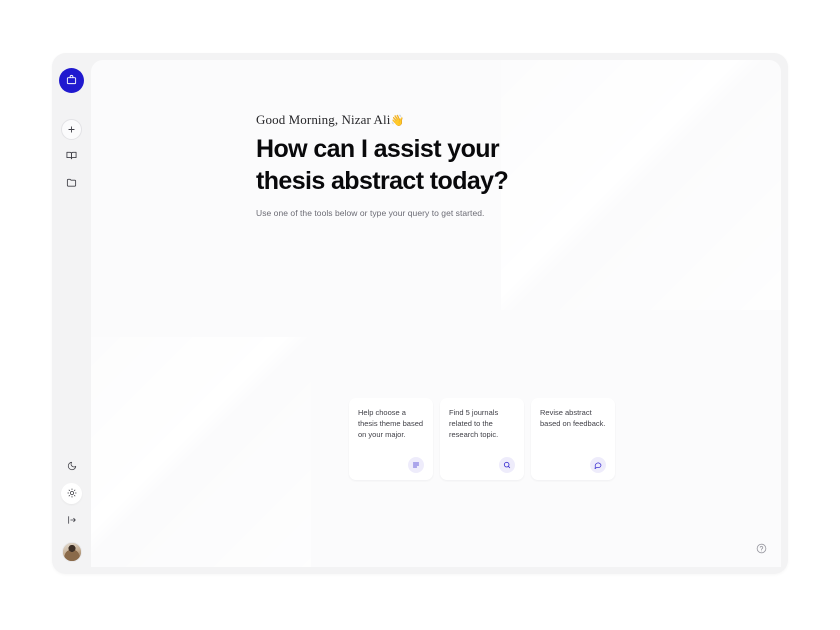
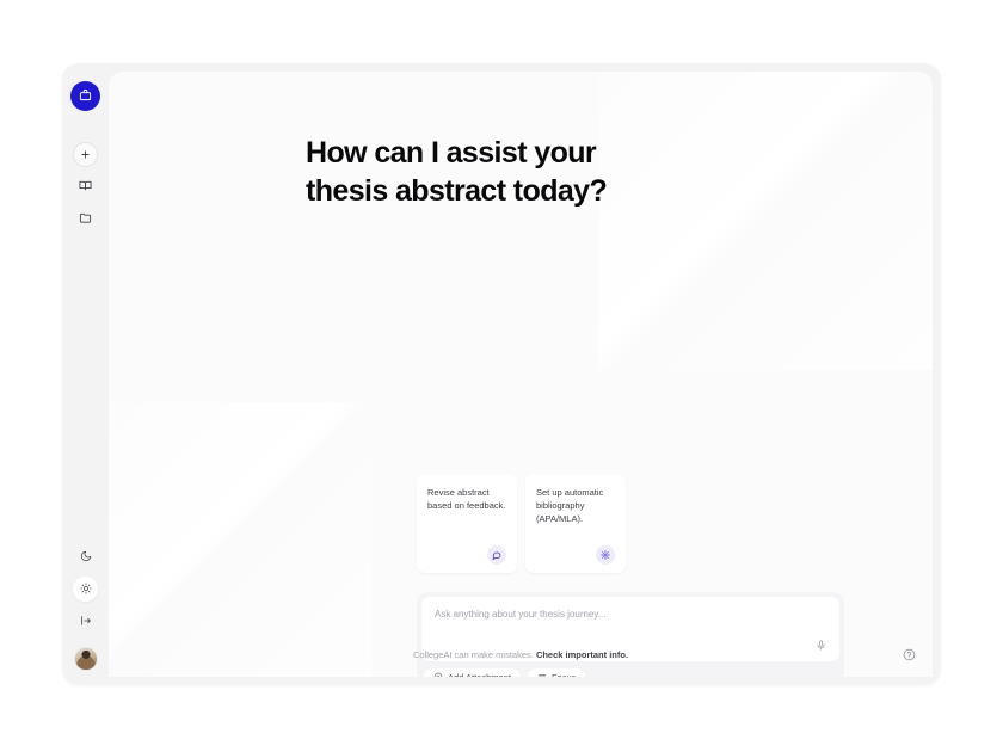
- Good Morning, Nizar Ali👋
  How can I assist your thesis abstract today?
- Use one of the tools below or type your query to get started.
- Help choose a thesis theme based on your major.
- Find 5 journals related to the research topic.
  Revise abstract based on feedback.
+ Set up automatic bibliography (APA/MLA).
+ Ask anything about your thesis journey...
+ CollegeAI can make mistakes. Check important info.
